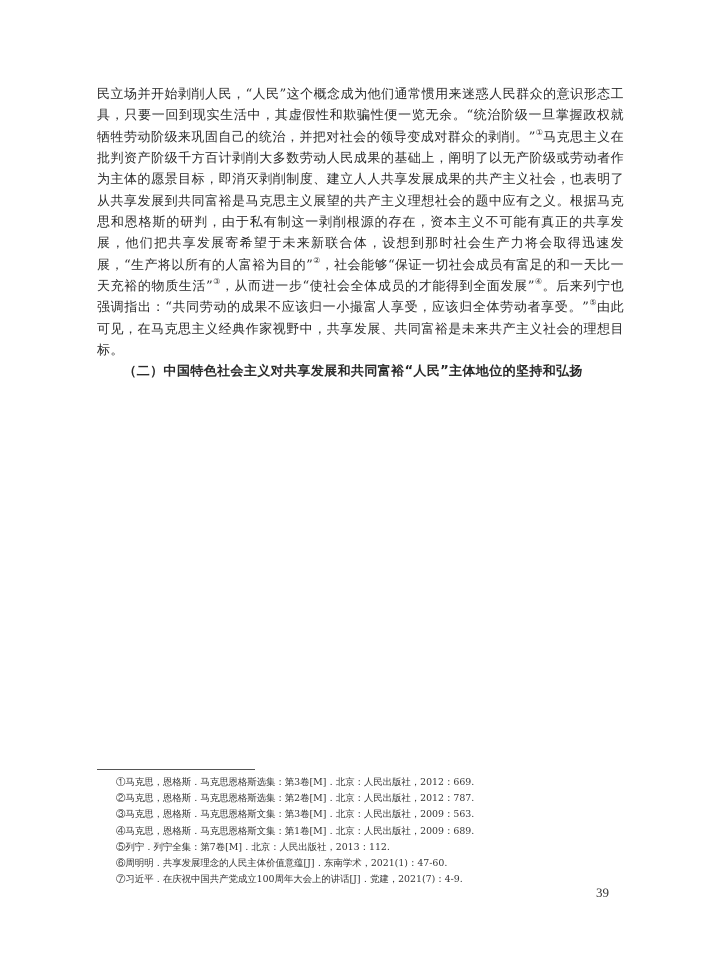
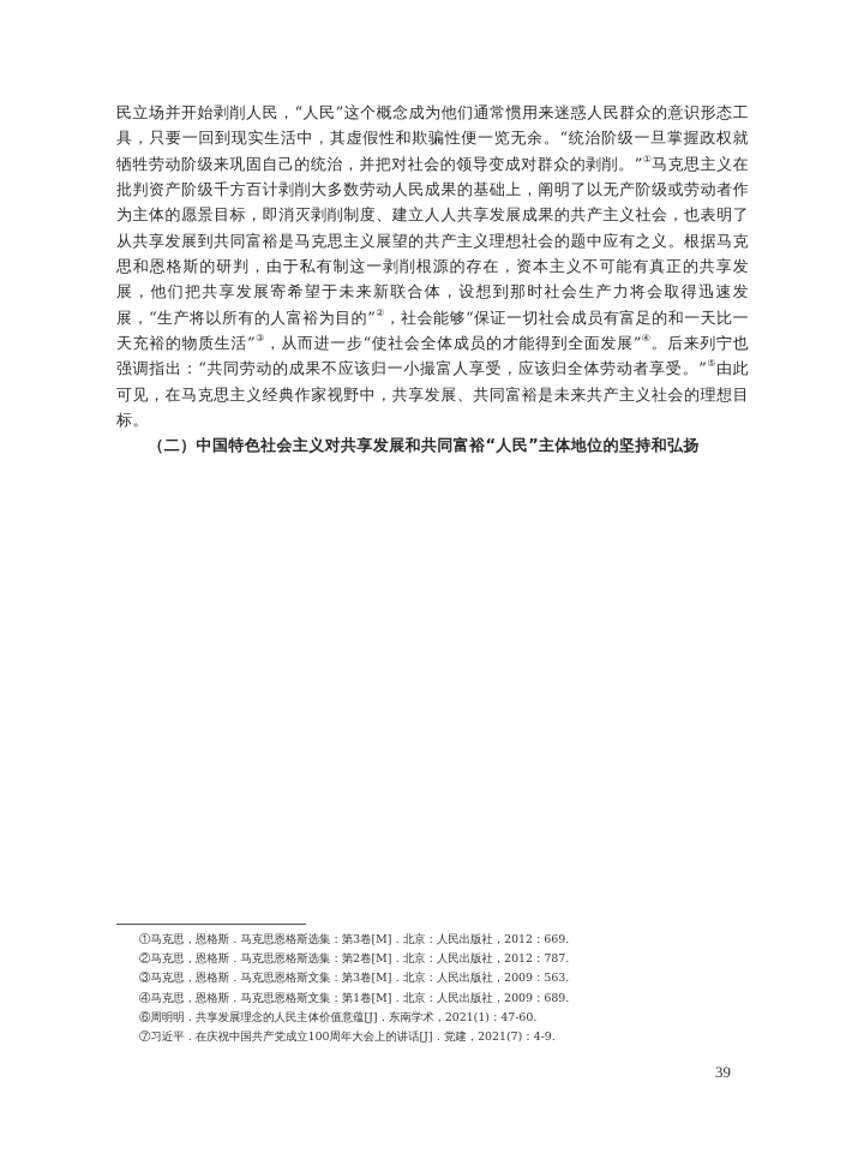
  民立场并开始剥削人民，“人民”这个概念成为他们通常惯用来迷惑人民群众的意识形态工具，只要一回到现实生活中，其虚假性和欺骗性便一览无余。“统治阶级一旦掌握政权就牺牲劳动阶级来巩固自己的统治，并把对社会的领导变成对群众的剥削。”①马克思主义在批判资产阶级千方百计剥削大多数劳动人民成果的基础上，阐明了以无产阶级或劳动者作为主体的愿景目标，即消灭剥削制度、建立人人共享发展成果的共产主义社会，也表明了从共享发展到共同富裕是马克思主义展望的共产主义理想社会的题中应有之义。根据马克思和恩格斯的研判，由于私有制这一剥削根源的存在，资本主义不可能有真正的共享发展，他们把共享发展寄希望于未来新联合体，设想到那时社会生产力将会取得迅速发展，“生产将以所有的人富裕为目的”②，社会能够“保证一切社会成员有富足的和一天比一天充裕的物质生活”③，从而进一步“使社会全体成员的才能得到全面发展”④。后来列宁也强调指出：“共同劳动的成果不应该归一小撮富人享受，应该归全体劳动者享受。”⑤由此可见，在马克思主义经典作家视野中，共享发展、共同富裕是未来共产主义社会的理想目标。
  （二）中国特色社会主义对共享发展和共同富裕“人民”主体地位的坚持和弘扬
  ①马克思，恩格斯．马克思恩格斯选集：第3卷[M]．北京：人民出版社，2012：669.
  ②马克思，恩格斯．马克思恩格斯选集：第2卷[M]．北京：人民出版社，2012：787.
  ③马克思，恩格斯．马克思恩格斯文集：第3卷[M]．北京：人民出版社，2009：563.
  ④马克思，恩格斯．马克思恩格斯文集：第1卷[M]．北京：人民出版社，2009：689.
- ⑤列宁．列宁全集：第7卷[M]．北京：人民出版社，2013：112.
  ⑥周明明．共享发展理念的人民主体价值意蕴[J]．东南学术，2021(1)：47-60.
  ⑦习近平．在庆祝中国共产党成立100周年大会上的讲话[J]．党建，2021(7)：4-9.
  39
